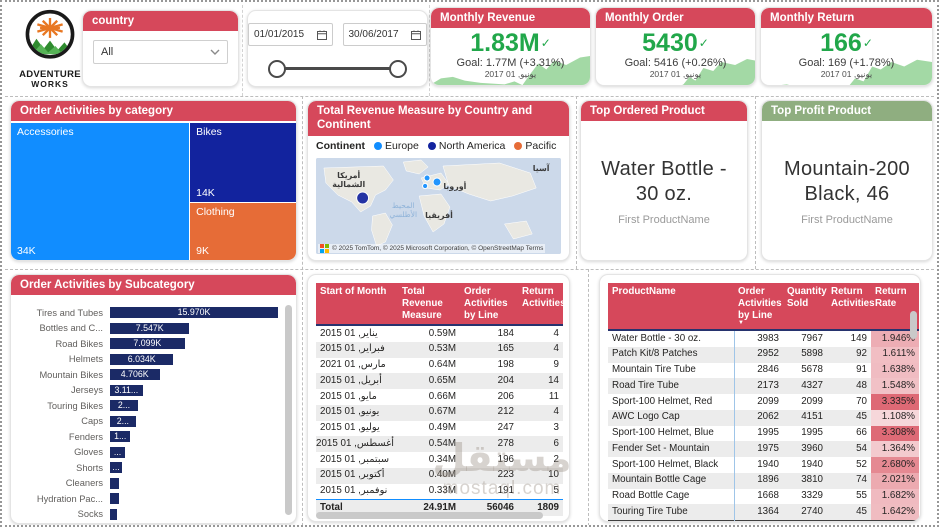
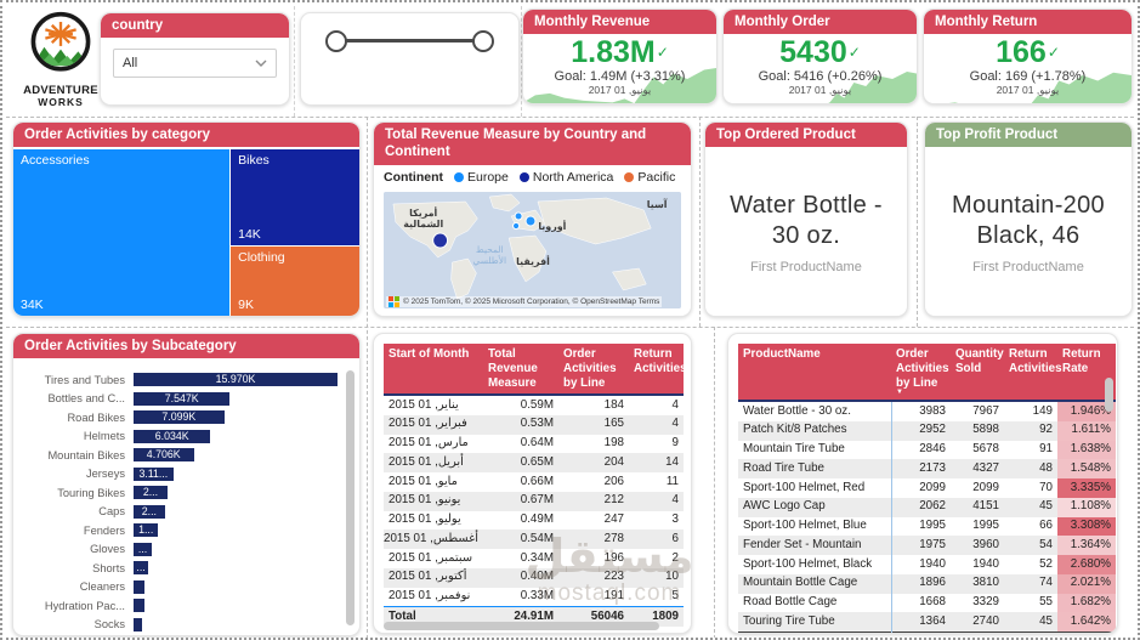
  ADVENTURE
  WORKS
  country
  All
- 01/01/2015
- 30/06/2017
  Monthly Revenue
  1.83M✓
- Goal: 1.77M (+3.31%)
+ Goal: 1.49M (+3.31%)
  يونيو, 01 2017
  Monthly Order
  5430✓
  Goal: 5416 (+0.26%)
  يونيو, 01 2017
  Monthly Return
  166✓
  Goal: 169 (+1.78%)
  يونيو, 01 2017
  Order Activities by category
  Accessories
  34K
  Bikes
  14K
  Clothing
  9K
  Total Revenue Measure by Country and Continent
  Continent
  Europe
  North America
  Pacific
  أمريكا
  الشمالية
  أوروبا
  آسيا
  أفريقيا
  المحيط
  لأطلسي
  Top Ordered Product
  Water Bottle - 30 oz.
  First ProductName
  Top Profit Product
  Mountain-200 Black, 46
  First ProductName
  Order Activities by Subcategory
  Tires and Tubes
  15.970K
  Bottles and C...
  7.547K
  Road Bikes
  7.099K
  Helmets
  6.034K
  Mountain Bikes
  4.706K
  Jerseys
  3.11...
  Touring Bikes
  2...
  Caps
  2...
  Fenders
  1...
  Gloves
  ...
  Shorts
  ...
  Cleaners
  Hydration Pac...
  Socks
  Start of Month	Total Revenue Measure	Order Activities by Line	Return Activities
  يناير, 01 2015	0.59M	184	4
  فبراير, 01 2015	0.53M	165	4
- مارس, 01 2021	0.64M	198	9
+ مارس, 01 2015	0.64M	198	9
  أبريل, 01 2015	0.65M	204	14
  مايو, 01 2015	0.66M	206	11
  يونيو, 01 2015	0.67M	212	4
  يوليو, 01 2015	0.49M	247	3
  أغسطس, 01 2015	0.54M	278	6
  سبتمبر, 01 2015	0.34M	196	2
  أكتوبر, 01 2015	0.40M	223	10
  نوفمبر, 01 2015	0.33M	191	5
  Total	24.91M	56046	1809
  ProductName	Order Activities by Line	Quantity Sold	Return Activities	Return Rate
  Water Bottle - 30 oz.	3983	7967	149	1.946
  Patch Kit/8 Patches	2952	5898	92	1.611%
  Mountain Tire Tube	2846	5678	91	1.638%
  Road Tire Tube	2173	4327	48	1.548%
  Sport-100 Helmet, Red	2099	2099	70	3.335%
  AWC Logo Cap	2062	4151	45	1.108%
  Sport-100 Helmet, Blue	1995	1995	66	3.308%
  Fender Set - Mountain	1975	3960	54	1.364%
  Sport-100 Helmet, Black	1940	1940	52	2.680%
  Mountain Bottle Cage	1896	3810	74	2.021%
  Road Bottle Cage	1668	3329	55	1.682%
  Touring Tire Tube	1364	2740	45	1.642%
  مستقل
  mostaql.com
